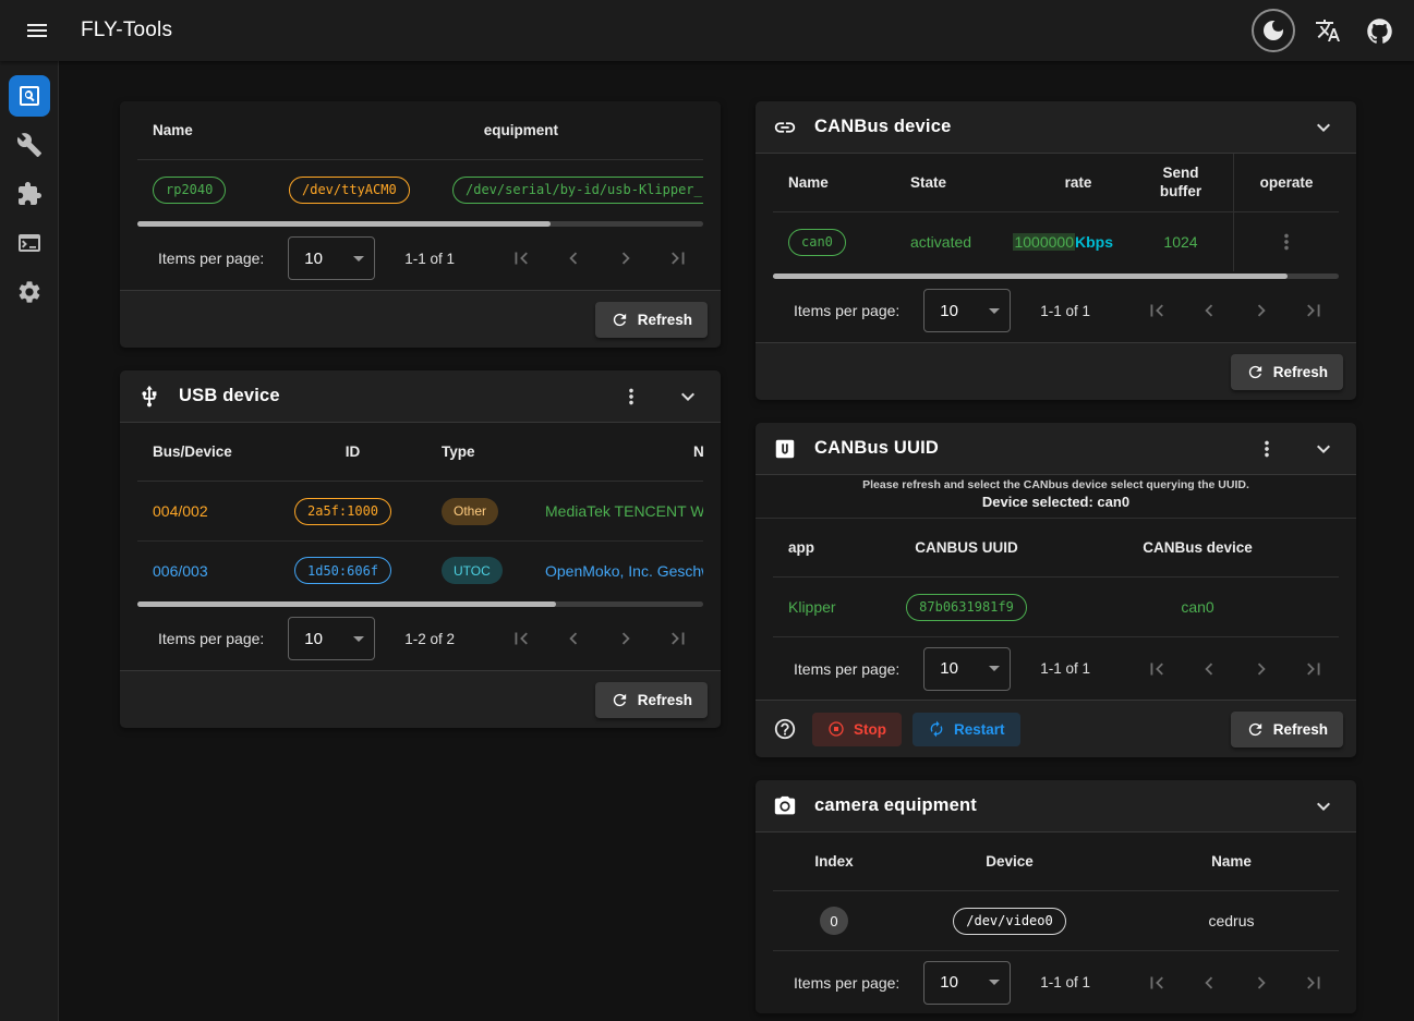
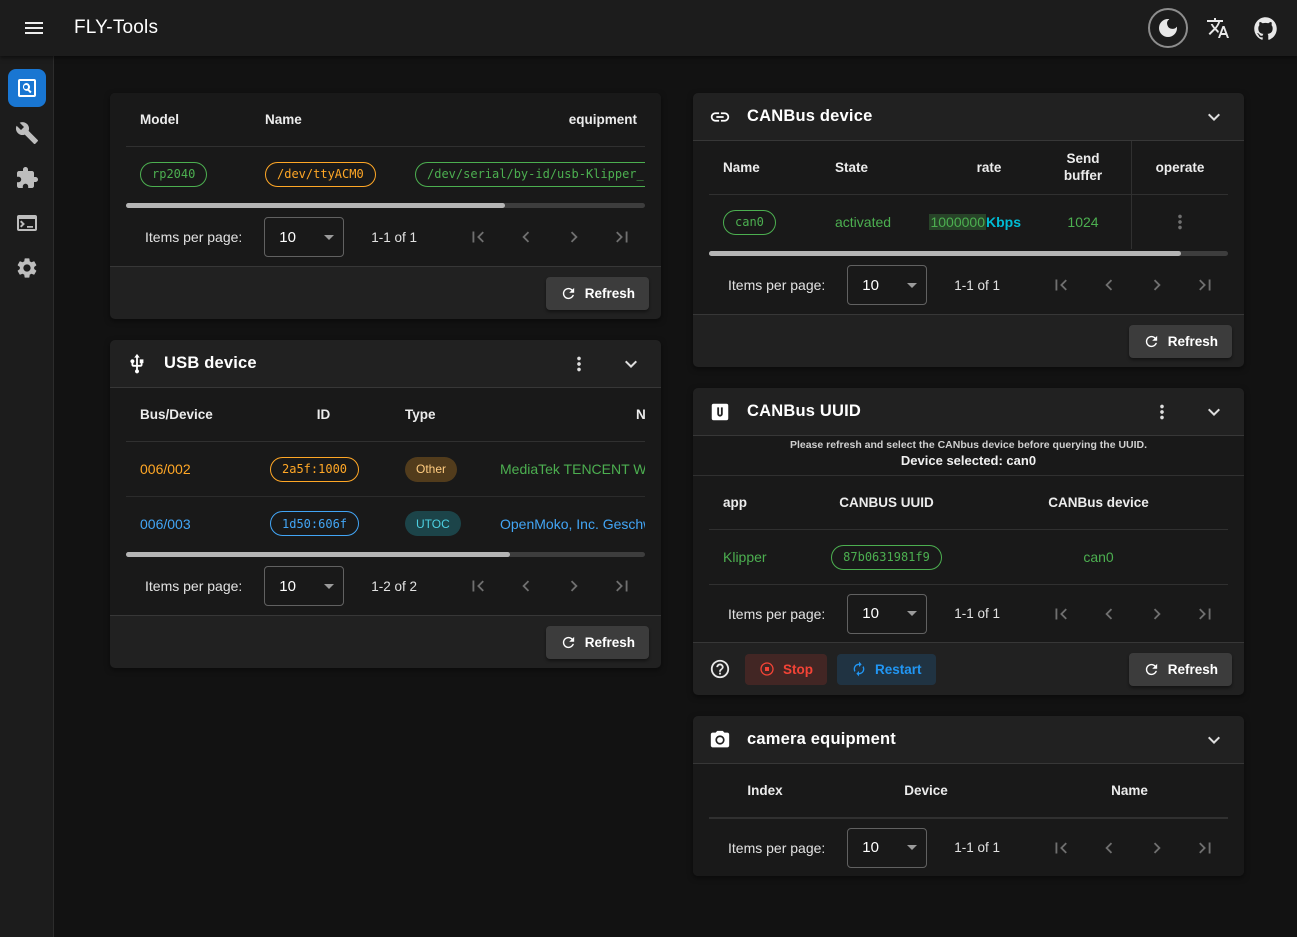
  FLY-Tools
+ Model
  Name
  equipment
  rp2040
  /dev/ttyACM0
  /dev/serial/by-id/usb-Klipper_
  Items per page:
  10
  1-1 of 1
  Refresh
  USB device
  Bus/Device
  ID
  Type
- 004/002
+ 006/002
  2a5f:1000
  Other
  MediaTek TENCENT W
  006/003
  1d50:606f
  UTOC
  OpenMoko, Inc. Gesch
  Items per page:
  10
  1-2 of 2
  Refresh
  CANBus device
  Name
  State
  rate
  Send buffer
  operate
  can0
  activated
  1000000
  Kbps
  1024
  Items per page:
  10
  1-1 of 1
  Refresh
  CANBus UUID
- Please refresh and select the CANbus device select querying the UUID.
+ Please refresh and select the CANbus device before querying the UUID.
  Device selected: can0
  app
  CANBUS UUID
  CANBus device
  Klipper
  87b0631981f9
  can0
  Items per page:
  10
  1-1 of 1
  Stop
  Restart
  Refresh
  camera equipment
  Index
  Device
  Name
- 0
- /dev/video0
- cedrus
  Items per page:
  10
  1-1 of 1
